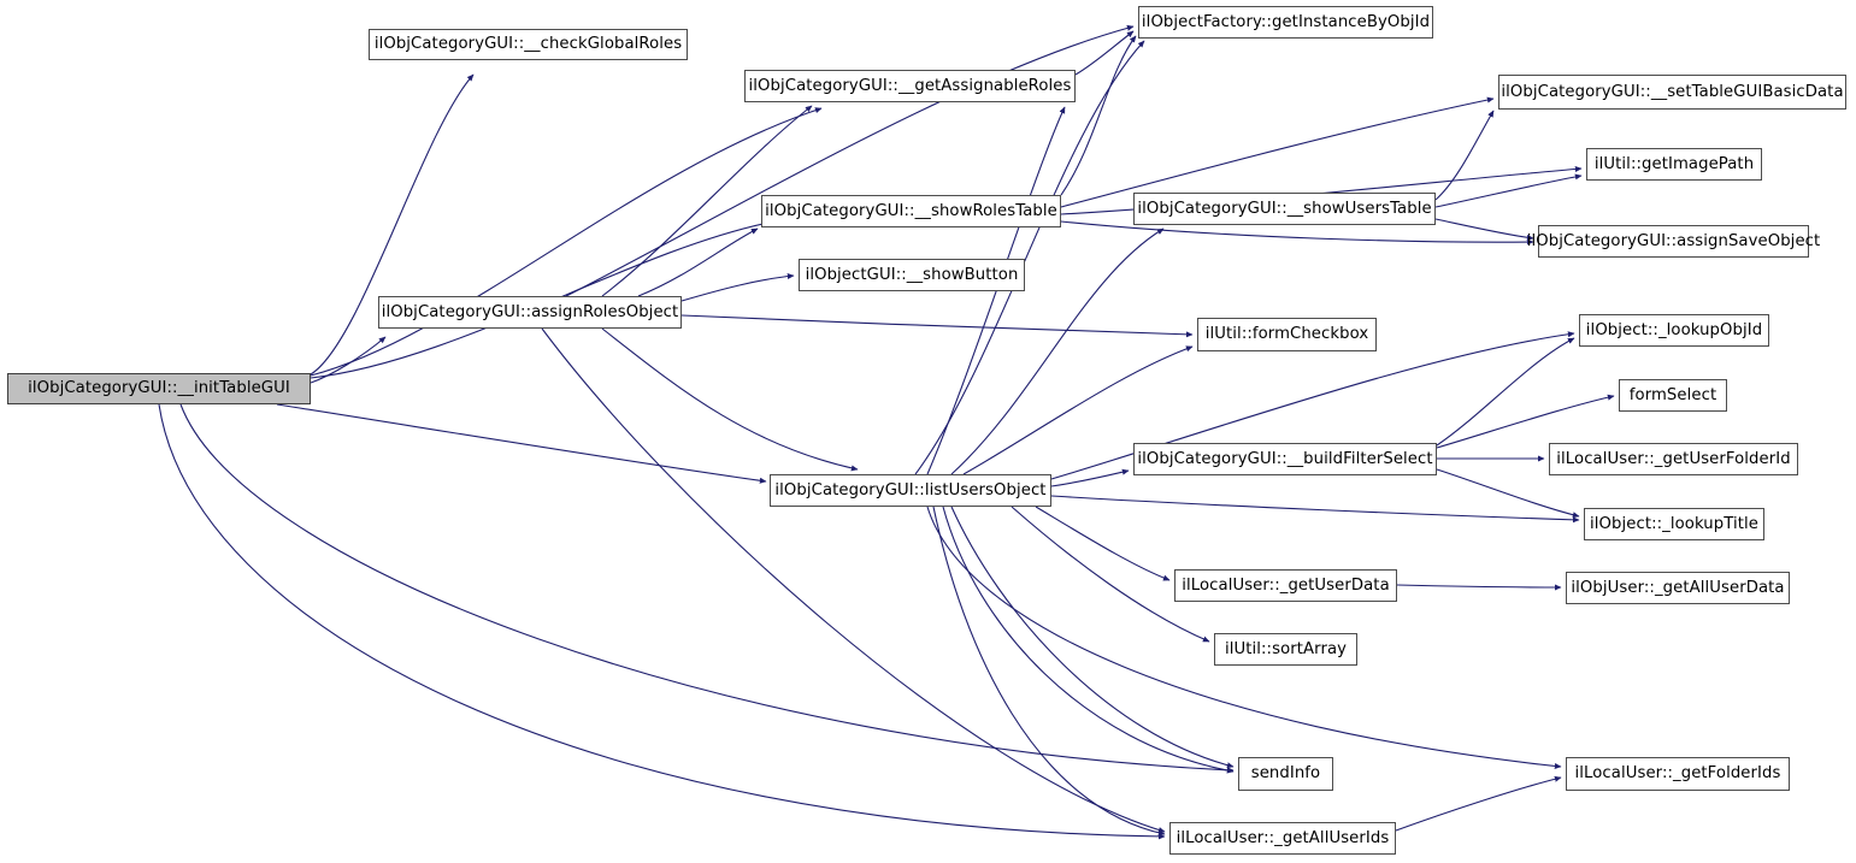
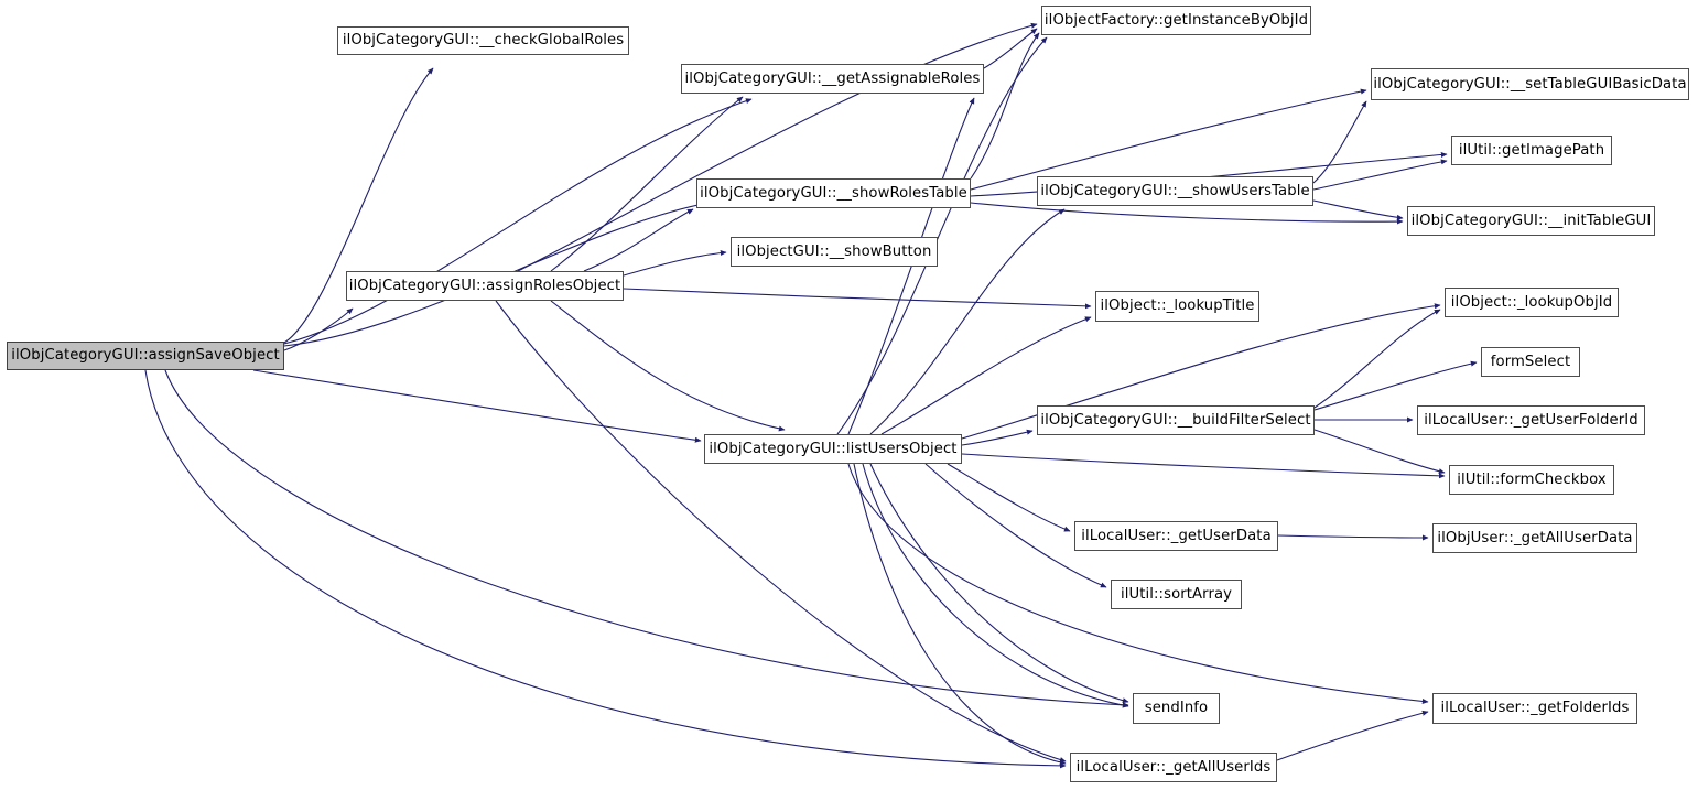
- ilObjCategoryGUI::__initTableGUI
+ ilObjCategoryGUI::assignSaveObject
  ilObjCategoryGUI::__checkGlobalRoles
  ilObjCategoryGUI::assignRolesObject
  ilObjCategoryGUI::__getAssignableRoles
  ilObjCategoryGUI::__showRolesTable
  ilObjectGUI::__showButton
  ilObjCategoryGUI::listUsersObject
  ilObjectFactory::getInstanceByObjId
  ilObjCategoryGUI::__showUsersTable
- ilUtil::formCheckbox
+ ilObject::_lookupTitle
  ilObjCategoryGUI::__buildFilterSelect
  ilLocalUser::_getUserData
  ilUtil::sortArray
  sendInfo
  ilLocalUser::_getAllUserIds
  ilObjCategoryGUI::__setTableGUIBasicData
  ilUtil::getImagePath
- ilObjCategoryGUI::assignSaveObject
+ ilObjCategoryGUI::__initTableGUI
  ilObject::_lookupObjId
  formSelect
  ilLocalUser::_getUserFolderId
- ilObject::_lookupTitle
+ ilUtil::formCheckbox
  ilObjUser::_getAllUserData
  ilLocalUser::_getFolderIds
